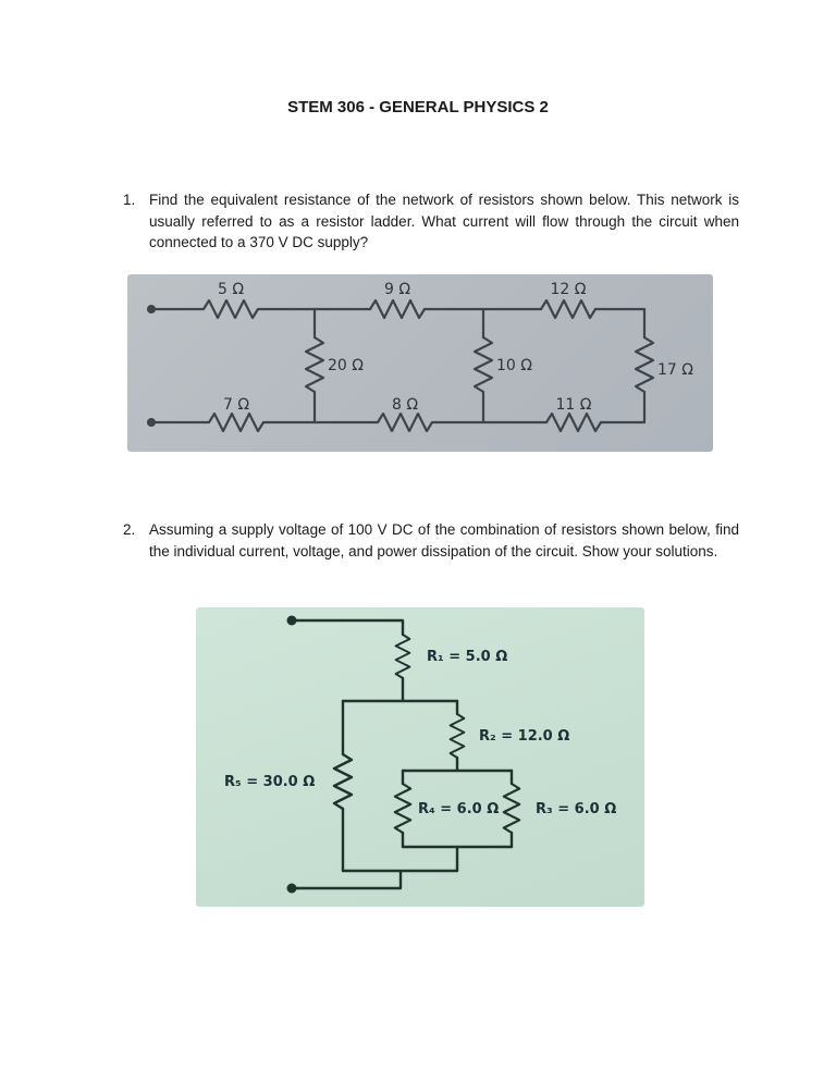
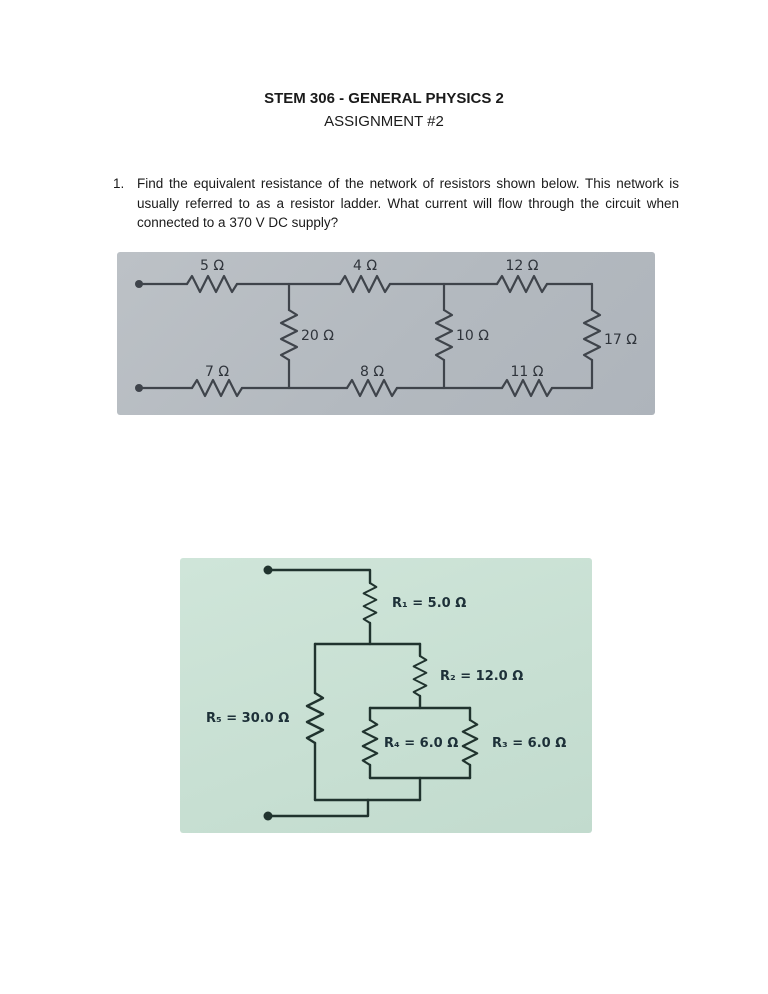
  STEM 306 - GENERAL PHYSICS 2
+ ASSIGNMENT #2
  1.
  Find the equivalent resistance of the network of resistors shown below. This network is usually referred to as a resistor ladder. What current will flow through the circuit when connected to a 370 V DC supply?
  5 Ω
- 9 Ω
+ 4 Ω
  12 Ω
  20 Ω
  10 Ω
  17 Ω
  7 Ω
  8 Ω
  11 Ω
- 2.
- Assuming a supply voltage of 100 V DC of the combination of resistors shown below, find the individual current, voltage, and power dissipation of the circuit. Show your solutions.
  R₁ = 5.0 Ω
  R₂ = 12.0 Ω
  R₅ = 30.0 Ω
  R₄ = 6.0 Ω
  R₃ = 6.0 Ω
